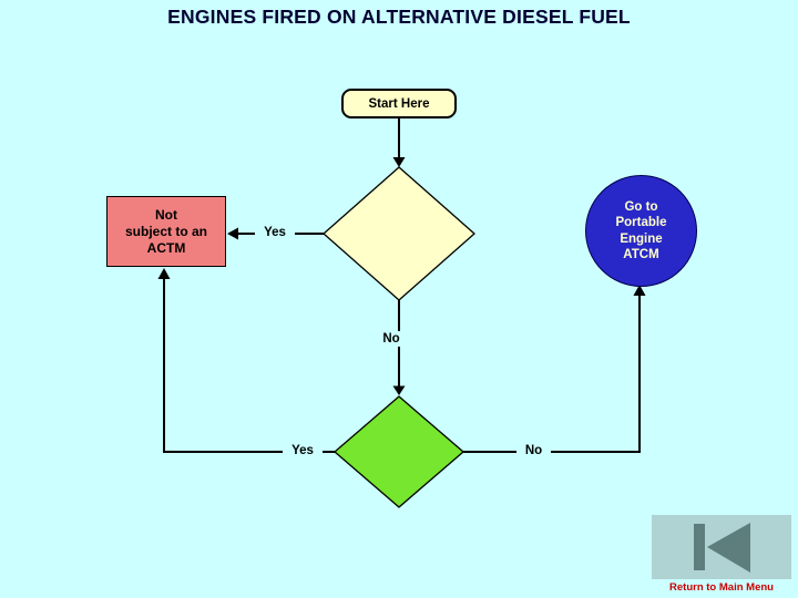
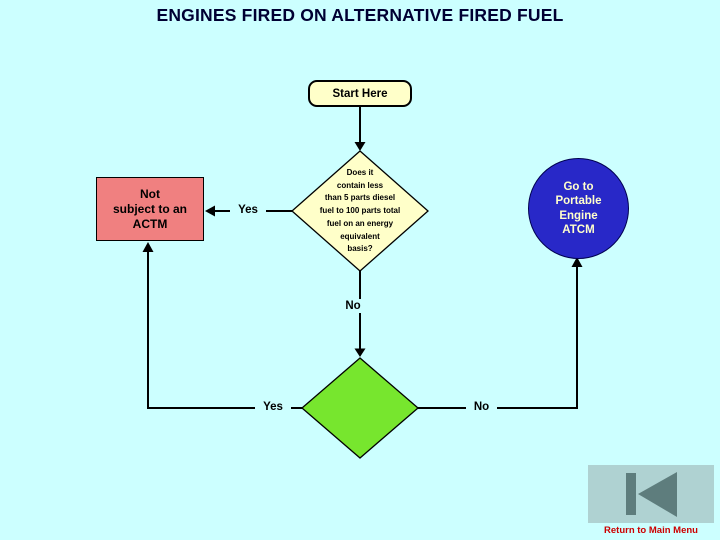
- ENGINES FIRED ON ALTERNATIVE DIESEL FUEL
+ ENGINES FIRED ON ALTERNATIVE FIRED FUEL
  Start Here
+ Does it
+ contain less
+ than 5 parts diesel
+ fuel to 100 parts total
+ fuel on an energy
+ equivalent
+ basis?
  Not
  subject to an
  ACTM
  Go to
  Portable
  Engine
  ATCM
  Yes
  No
  Yes
  No
  Return to Main Menu
